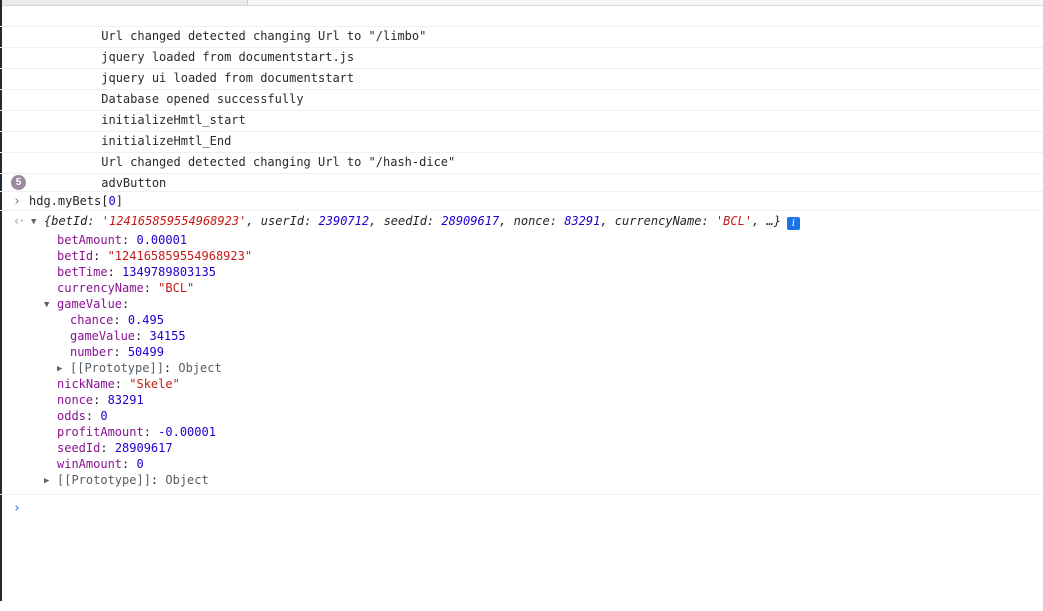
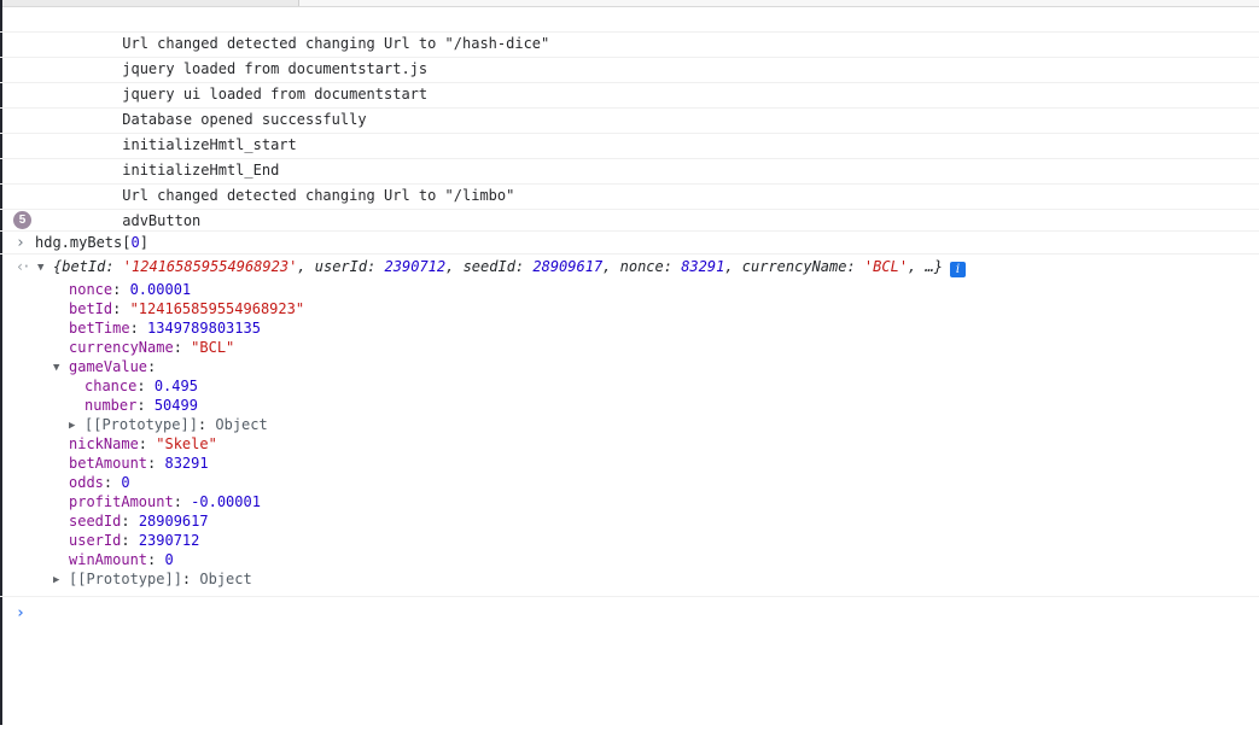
- Url changed detected changing Url to "/limbo"
+ Url changed detected changing Url to "/hash-dice"
  jquery loaded from documentstart.js
  jquery ui loaded from documentstart
  Database opened successfully
  initializeHmtl_start
  initializeHmtl_End
- Url changed detected changing Url to "/hash-dice"
+ Url changed detected changing Url to "/limbo"
  advButton
  5
  › hdg.myBets[0]
  ‹· ▼ {betId: '124165859554968923', userId: 2390712, seedId: 28909617, nonce: 83291, currencyName: 'BCL', …} i
- betAmount: 0.00001
+ nonce: 0.00001
  betId: "124165859554968923"
  betTime: 1349789803135
  currencyName: "BCL"
  ▼ gameValue:
  chance: 0.495
- gameValue: 34155
  number: 50499
  ▶ [[Prototype]]: Object
  nickName: "Skele"
- nonce: 83291
+ betAmount: 83291
  odds: 0
  profitAmount: -0.00001
  seedId: 28909617
+ userId: 2390712
  winAmount: 0
  ▶ [[Prototype]]: Object
  ›
